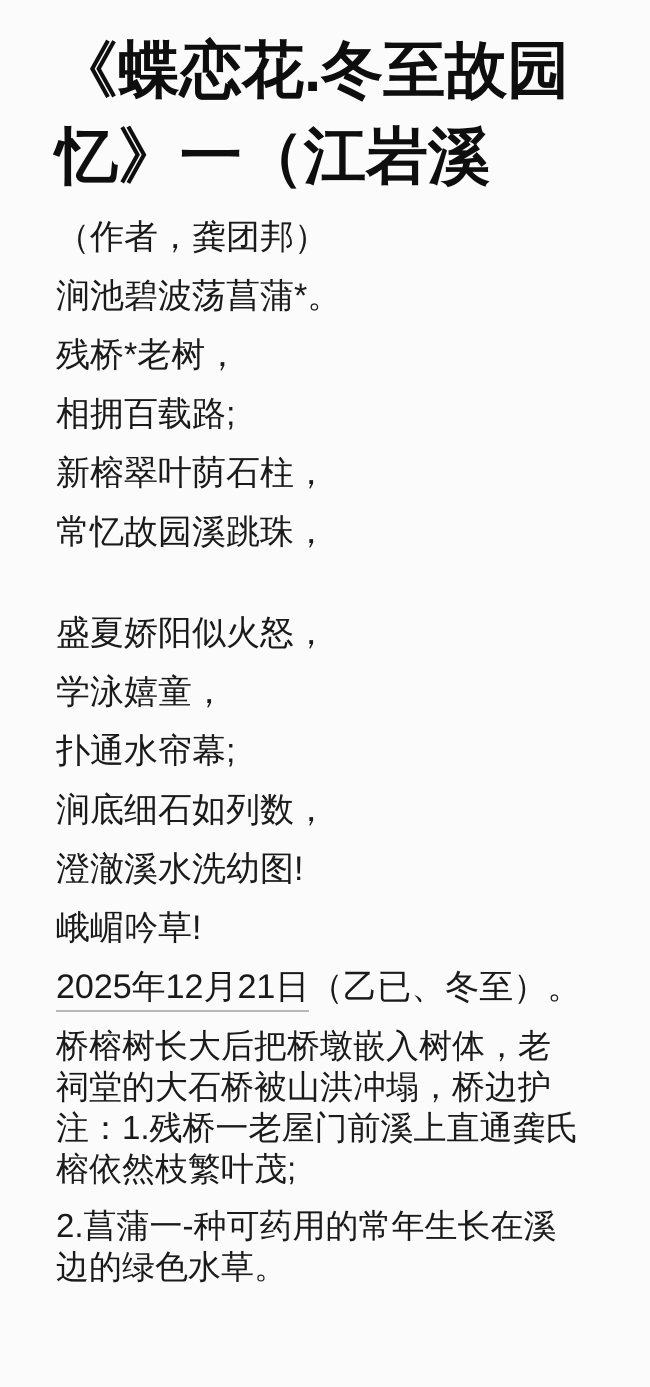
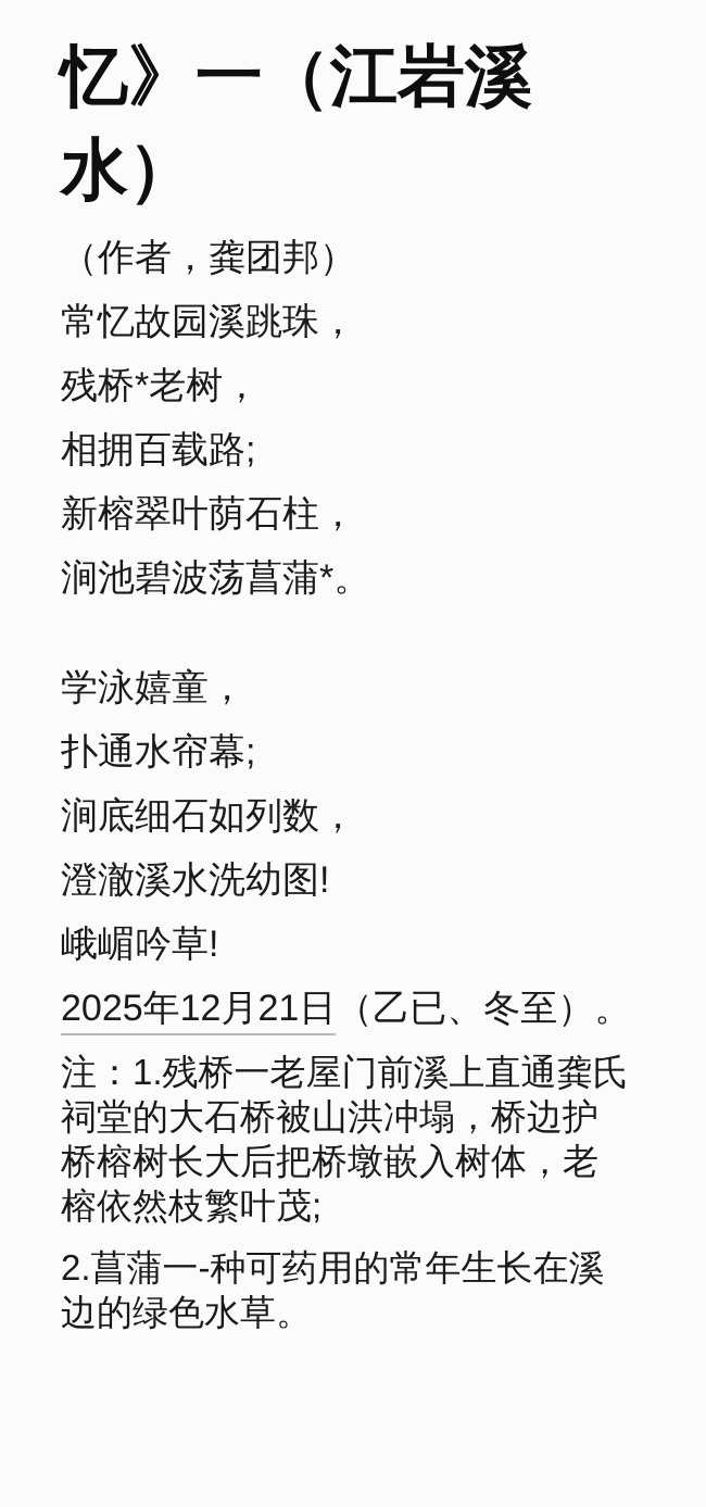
- 《蝶恋花.冬至故园
  忆》一（江岩溪
+ 水）
  （作者，龚团邦）
- 涧池碧波荡菖蒲*。
+ 常忆故园溪跳珠，
  残桥*老树，
  相拥百载路;
  新榕翠叶荫石柱，
- 常忆故园溪跳珠，
+ 涧池碧波荡菖蒲*。
- 盛夏娇阳似火怒，
  学泳嬉童，
  扑通水帘幕;
  涧底细石如列数，
  澄澈溪水洗幼图!
  峨嵋吟草!
  2025年12月21日（乙已、冬至）。
- 桥榕树长大后把桥墩嵌入树体，老
+ 注：1.残桥一老屋门前溪上直通龚氏
  祠堂的大石桥被山洪冲塌，桥边护
- 注：1.残桥一老屋门前溪上直通龚氏
+ 桥榕树长大后把桥墩嵌入树体，老
  榕依然枝繁叶茂;
  2.菖蒲一-种可药用的常年生长在溪
  边的绿色水草。
